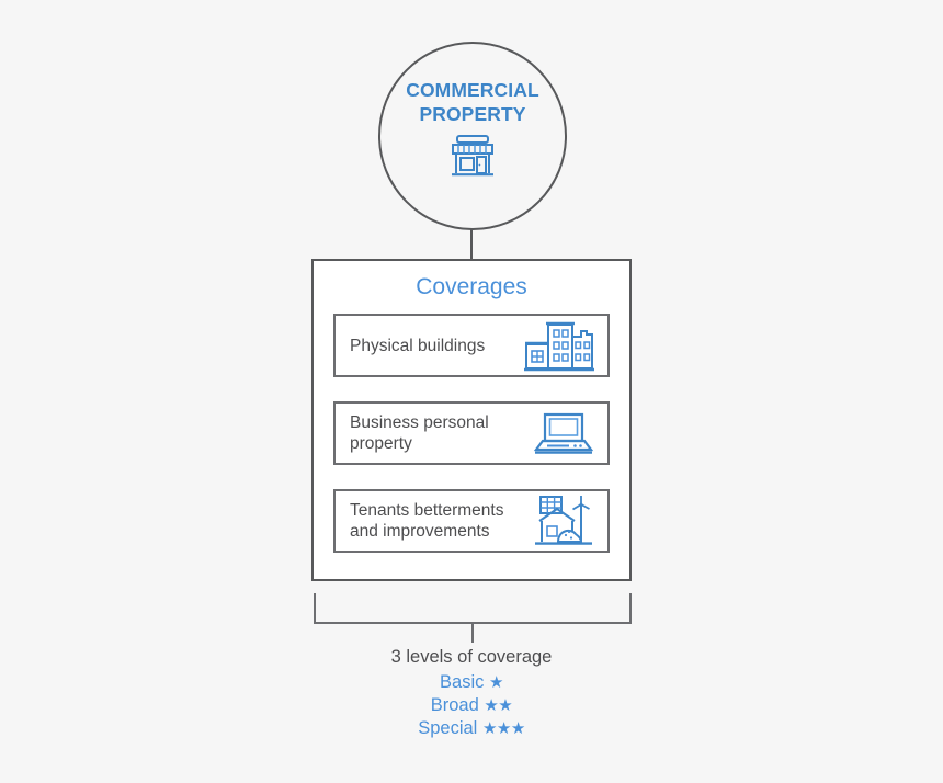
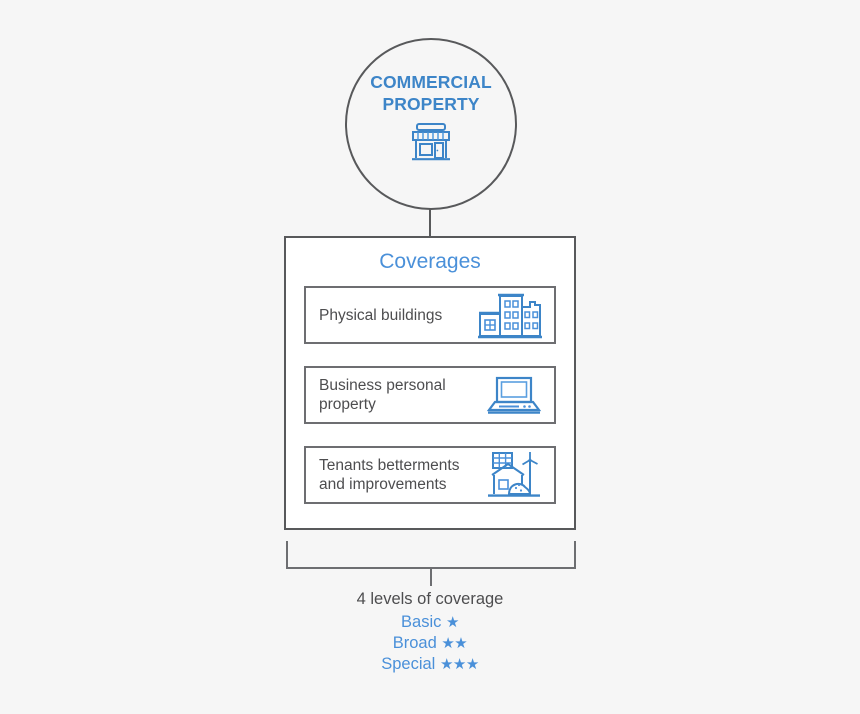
  COMMERCIAL
  PROPERTY
  Coverages
  Physical buildings
  Business personal
  property
  Tenants betterments
  and improvements
- 3 levels of coverage
+ 4 levels of coverage
  Basic ★
  Broad ★★
  Special ★★★
